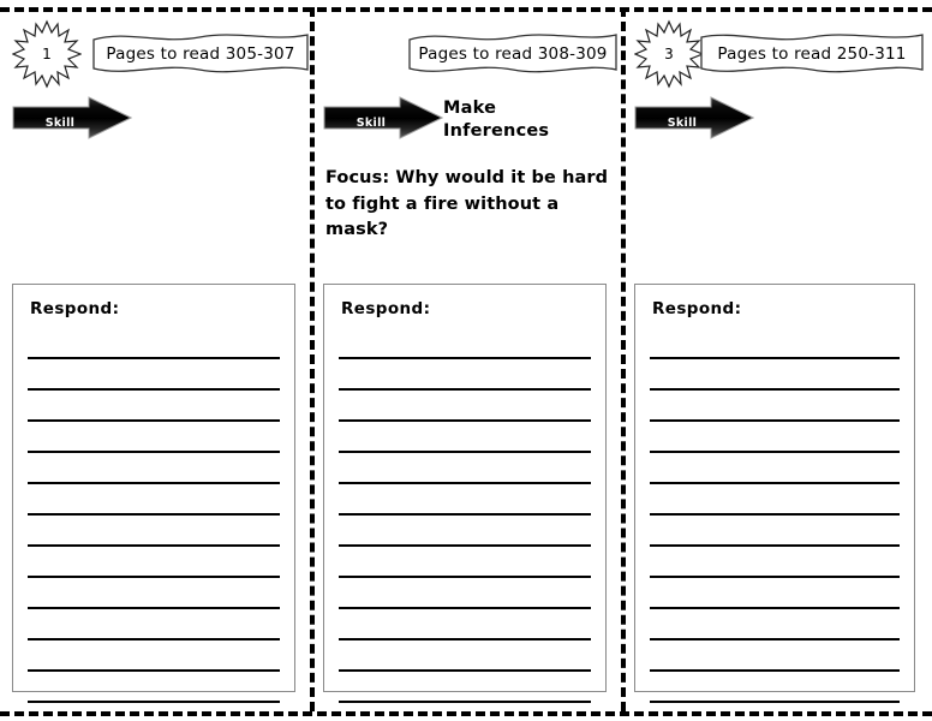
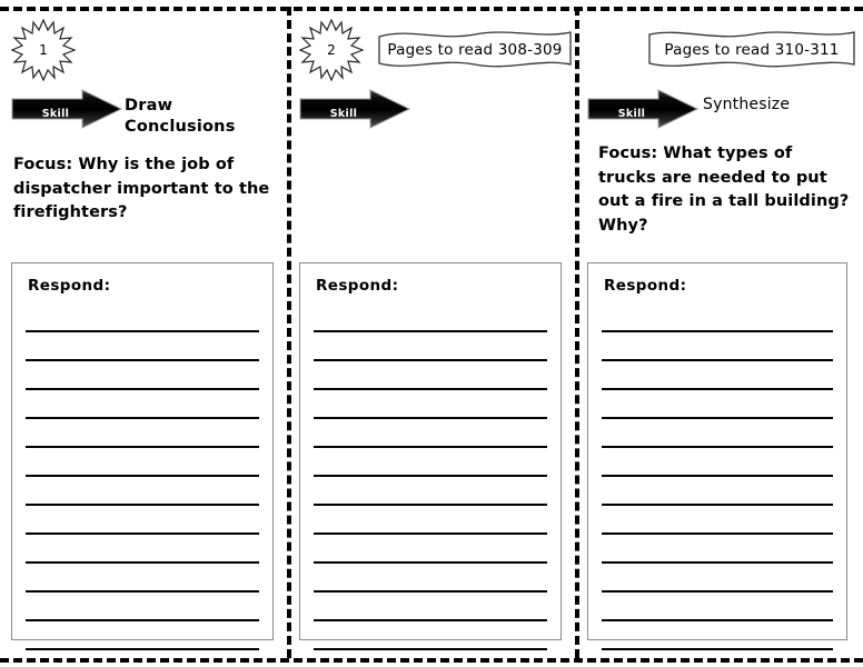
  1
- Pages to read 305-307
  Skill
+ Draw Conclusions
+ Focus: Why is the job of dispatcher important to the firefighters?
  Respond:
+ 2
  Pages to read 308-309
  Skill
- Make Inferences
- Focus: Why would it be hard to fight a fire without a mask?
  Respond:
- 3
- Pages to read 250-311
+ Pages to read 310-311
  Skill
+ Synthesize
+ Focus: What types of trucks are needed to put out a fire in a tall building? Why?
  Respond:
